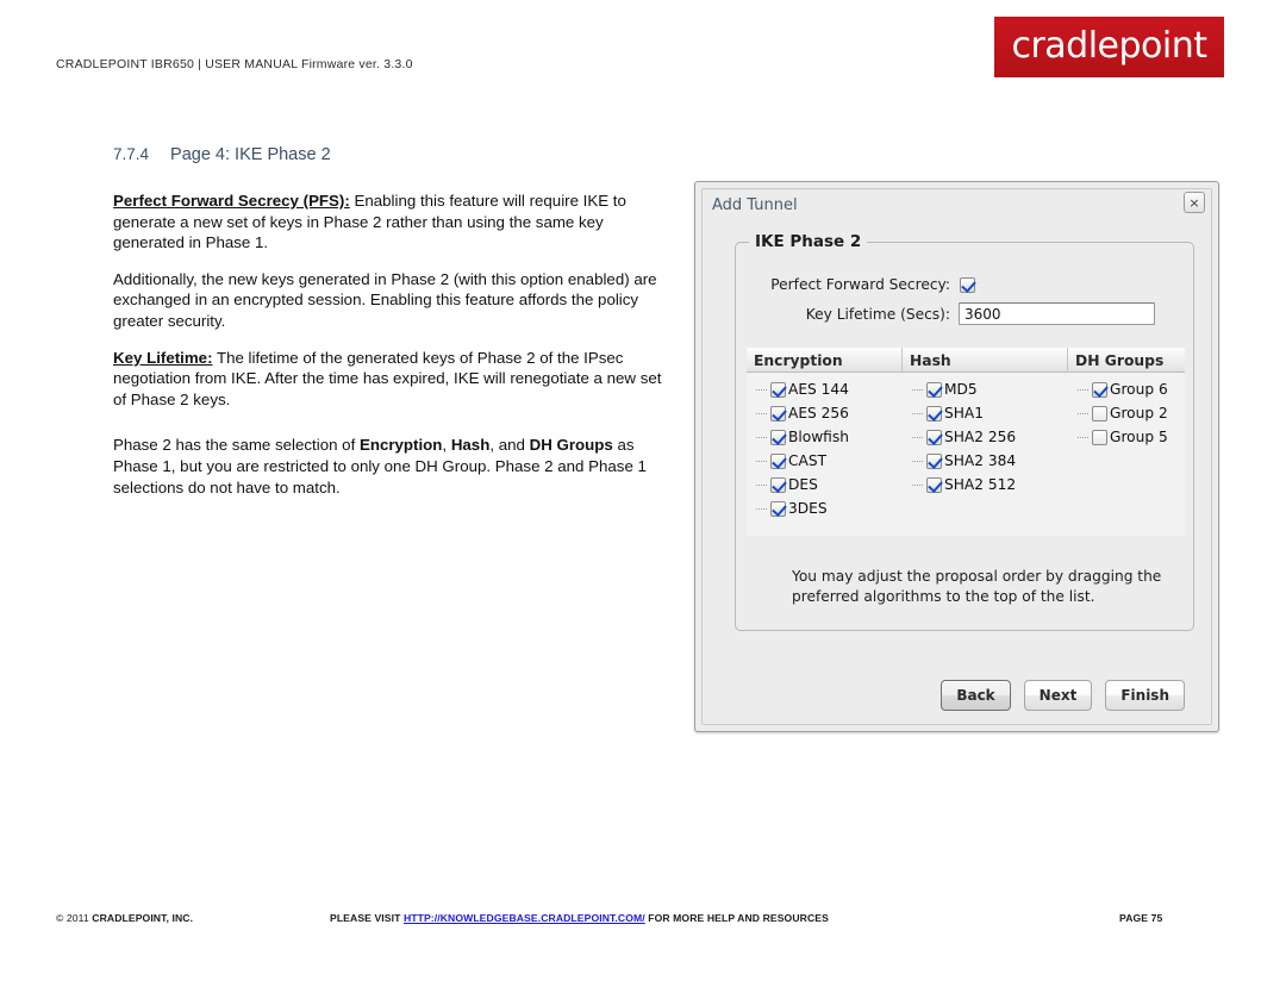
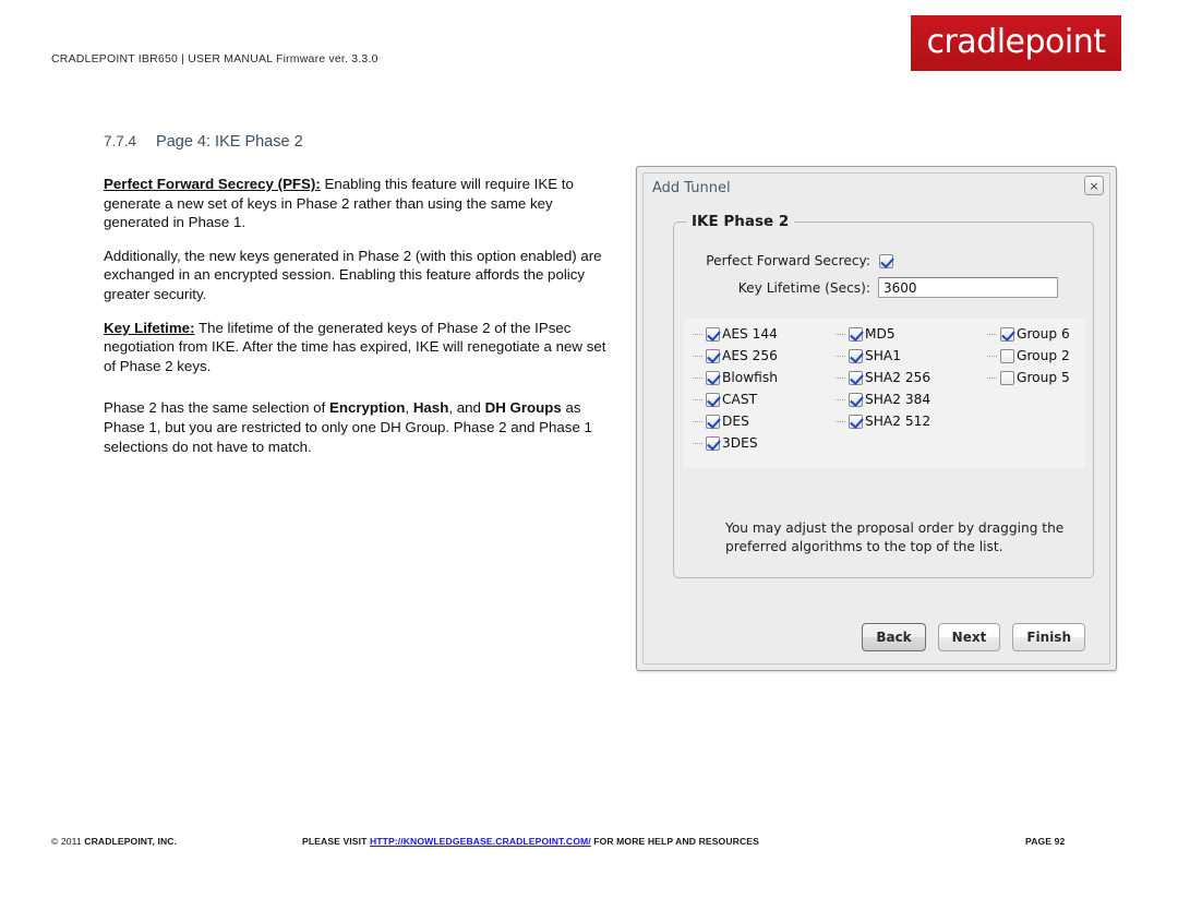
  CRADLEPOINT IBR650 | USER MANUAL Firmware ver. 3.3.0
  cradlepoint
  7.7.4 Page 4: IKE Phase 2
  Perfect Forward Secrecy (PFS): Enabling this feature will require IKE to generate a new set of keys in Phase 2 rather than using the same key generated in Phase 1.
  Additionally, the new keys generated in Phase 2 (with this option enabled) are exchanged in an encrypted session. Enabling this feature affords the policy greater security.
  Key Lifetime: The lifetime of the generated keys of Phase 2 of the IPsec negotiation from IKE. After the time has expired, IKE will renegotiate a new set of Phase 2 keys.
  Phase 2 has the same selection of Encryption, Hash, and DH Groups as Phase 1, but you are restricted to only one DH Group. Phase 2 and Phase 1 selections do not have to match.
  Add Tunnel
  ×
  IKE Phase 2
  Perfect Forward Secrecy:
  Key Lifetime (Secs):
  3600
- Encryption
- Hash
- DH Groups
  AES 144
  AES 256
  Blowfish
  CAST
  DES
  3DES
  MD5
  SHA1
  SHA2 256
  SHA2 384
  SHA2 512
  Group 6
  Group 2
  Group 5
  You may adjust the proposal order by dragging the preferred algorithms to the top of the list.
  Back
  Next
  Finish
  © 2011 CRADLEPOINT, INC.
  PLEASE VISIT HTTP://KNOWLEDGEBASE.CRADLEPOINT.COM/ FOR MORE HELP AND RESOURCES
- PAGE 75
+ PAGE 92
